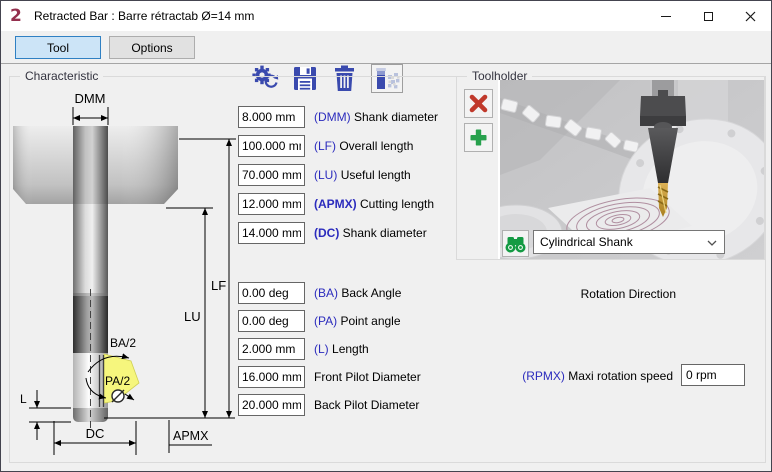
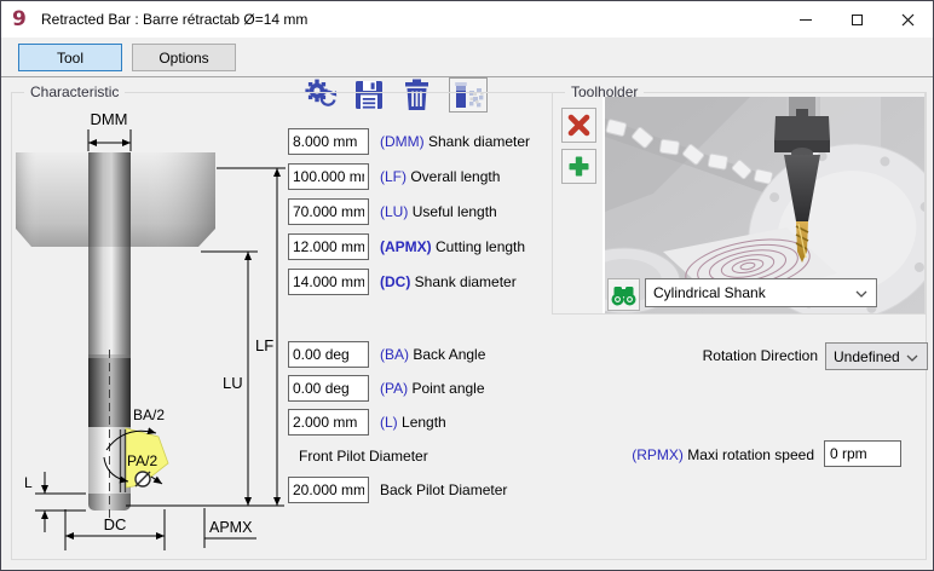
- 2
+ 9
  Retracted Bar : Barre rétractab Ø=14 mm
  Tool
  Options
  Characteristic
  DMM
  LF
  LU
  DC
  APMX
  L
  BA/2
  PA/2
  8.000 mm
  (DMM) Shank diameter
  100.000 m
  (LF) Overall length
  70.000 mm
  (LU) Useful length
  12.000 mm
  (APMX) Cutting length
  14.000 mm
  (DC) Shank diameter
  0.00 deg
  (BA) Back Angle
  0.00 deg
  (PA) Point angle
  2.000 mm
  (L) Length
- 16.000 mm
  Front Pilot Diameter
  20.000 mm
  Back Pilot Diameter
  Toolholder
  Cylindrical Shank
  Rotation Direction
+ Undefined
  (RPMX) Maxi rotation speed
  0 rpm
